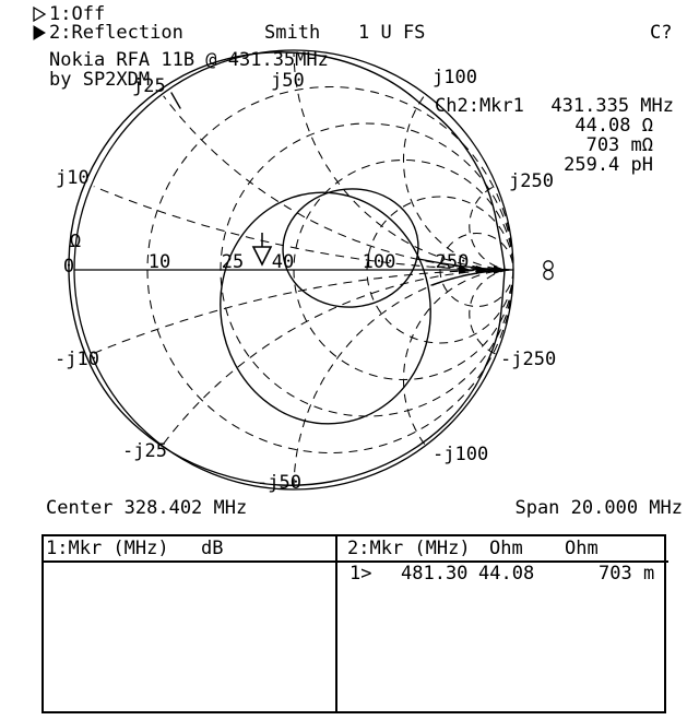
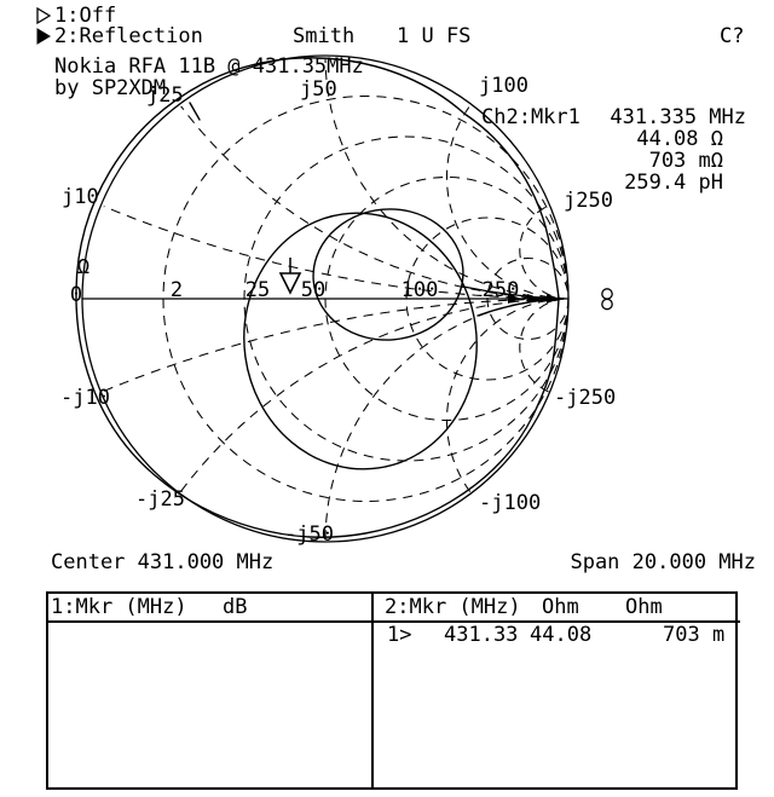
- 10
+ 2
  25
- 40
+ 50
  100
  250
  j10
  j25
  j50
  j100
  j250
  -j10
  -j25
  j50
  -j100
  -j250
  Ω
  1:Off
  2:Reflection
  Smith
  1 U FS
  C?
  Nokia RFA 11B @ 431.35MHz
  by SP2XDM
  Ch2:Mkr1
  431.335 MHz
  44.08 Ω
  703 mΩ
  259.4 pH
- Center 328.402 MHz
+ Center 431.000 MHz
  Span 20.000 MHz
  1:Mkr (MHz)
  dB
  2:Mkr (MHz)
  Ohm
  Ohm
  1>
- 481.30
+ 431.33
  44.08
  703 m
